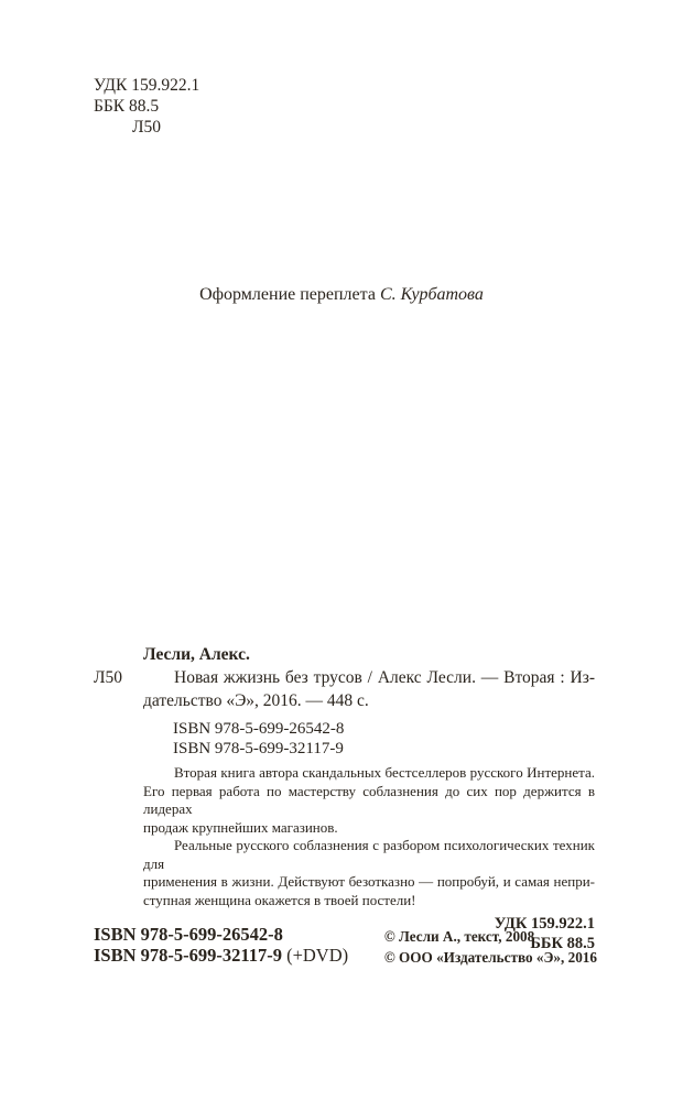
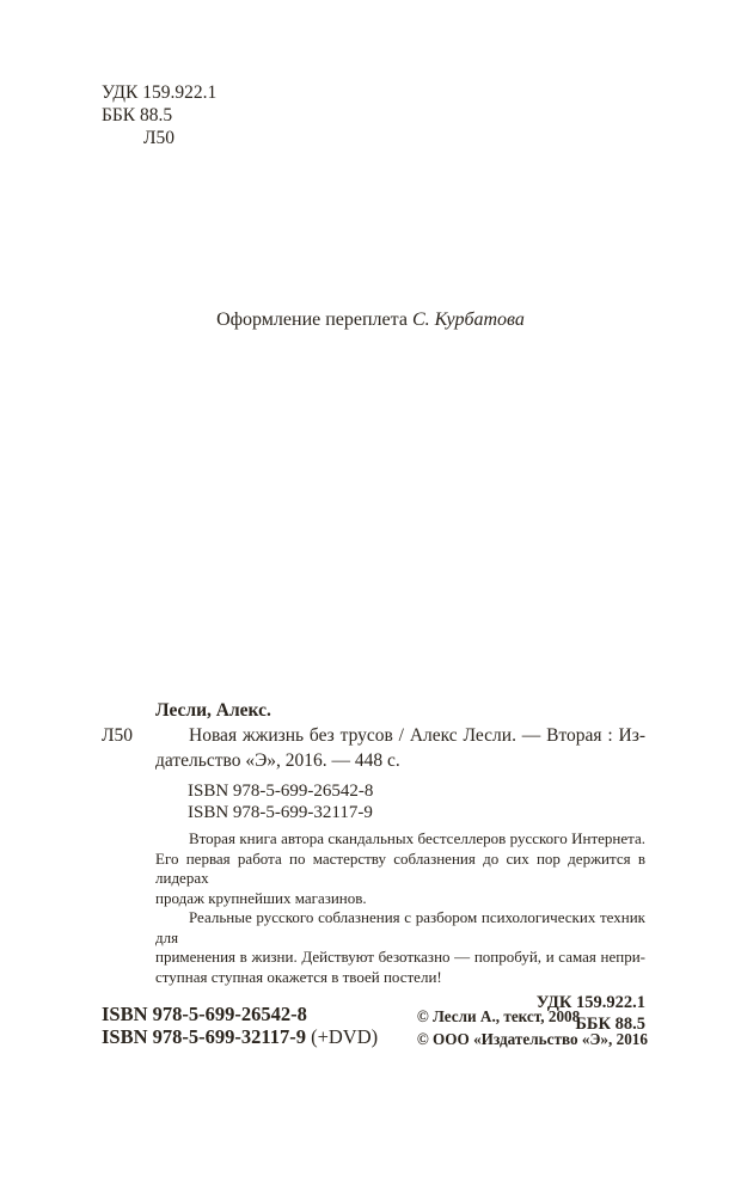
  УДК 159.922.1
  ББК 88.5
  Л50
  Оформление переплета С. Курбатова
  Л50
  Лесли, Алекс.
  Новая жжизнь без трусов / Алекс Лесли. — Вторая : Из-
  дательство «Э», 2016. — 448 с.
  ISBN 978-5-699-26542-8
  ISBN 978-5-699-32117-9
  Вторая книга автора скандальных бестселлеров русского Интернета.
  Его первая работа по мастерству соблазнения до сих пор держится в лидерах
  продаж крупнейших магазинов.
  Реальные русского соблазнения с разбором психологических техник для
  применения в жизни. Действуют безотказно — попробуй, и самая непри-
- ступная женщина окажется в твоей постели!
+ ступная ступная окажется в твоей постели!
  УДК 159.922.1
  ББК 88.5
  ISBN 978-5-699-26542-8
  ISBN 978-5-699-32117-9 (+DVD)
  © Лесли А., текст, 2008
  © ООО «Издательство «Э», 2016
